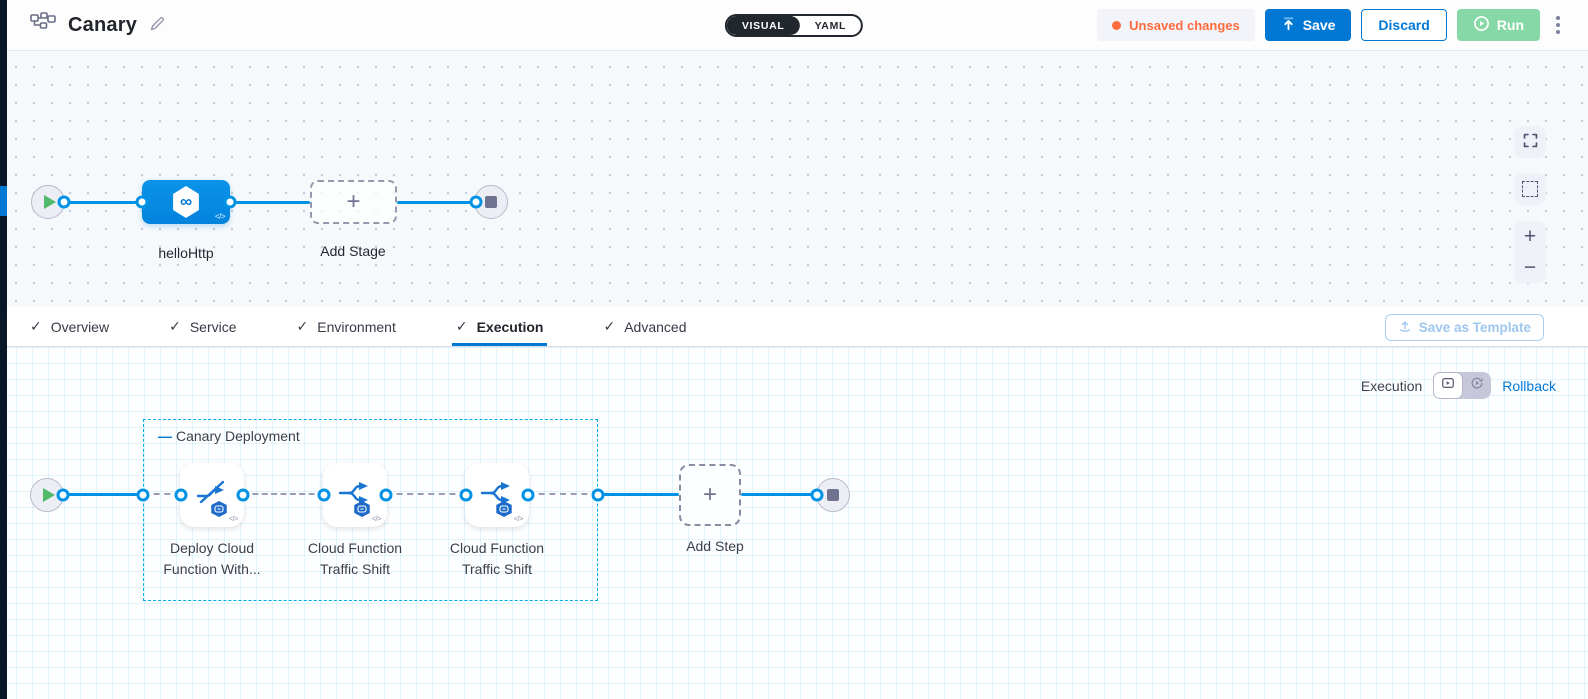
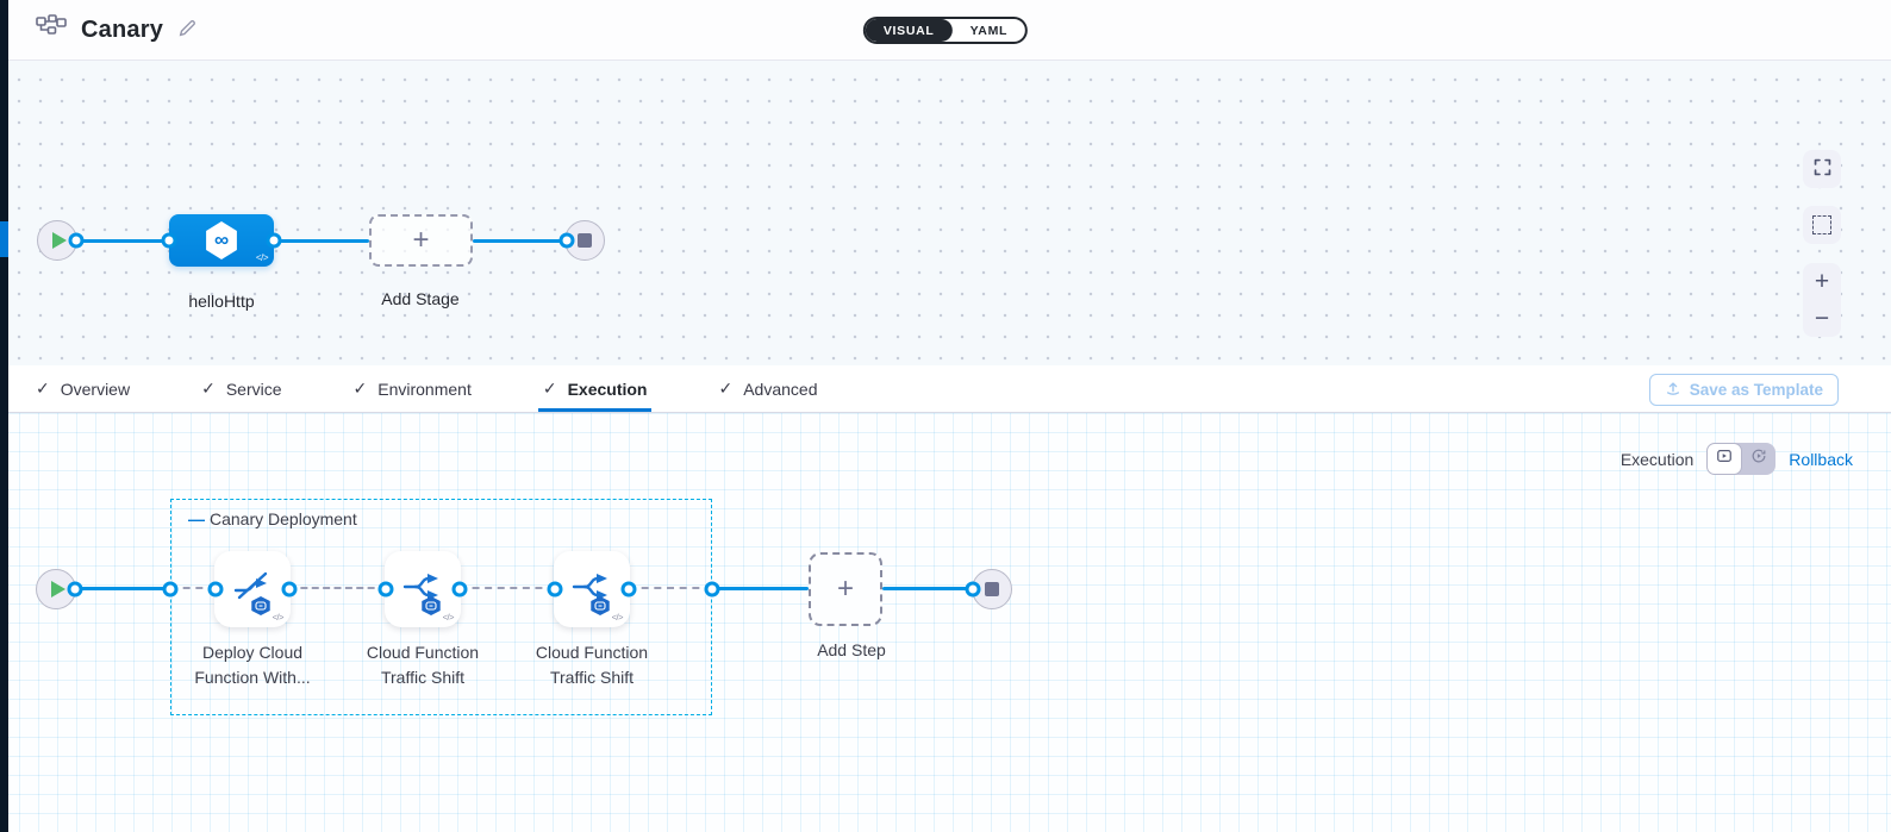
  Canary
  VISUAL
  YAML
- Unsaved changes
- Save
- Discard
- Run
  ∞
  </>
  helloHttp
  +
  Add Stage
  +
  −
  ✓
  Overview
  ✓
  Service
  ✓
  Environment
  ✓
  Execution
  ✓
  Advanced
  Save as Template
  Execution
  Rollback
  —
  Canary Deployment
  </>
  Deploy Cloud Function With...
  </>
  Cloud Function Traffic Shift
  </>
  Cloud Function Traffic Shift
  +
  Add Step
